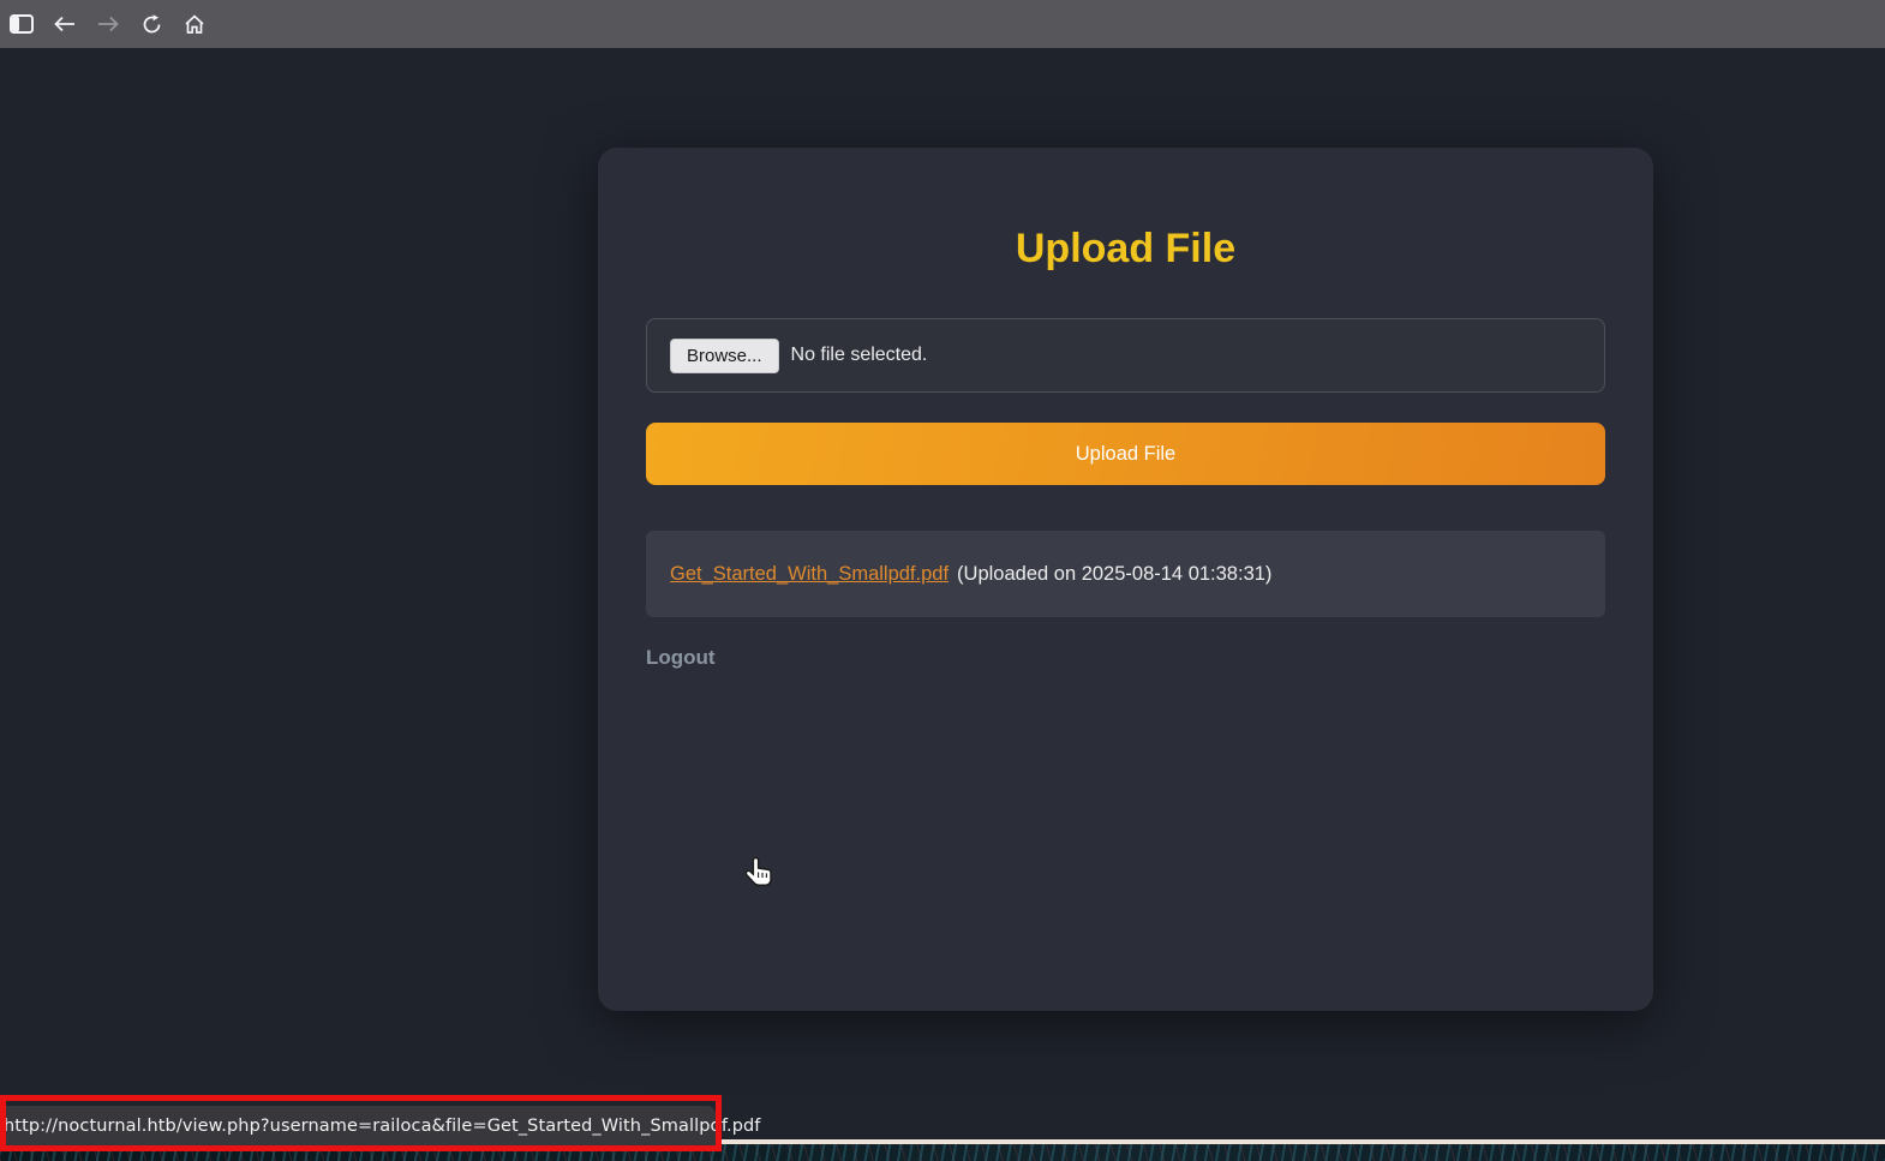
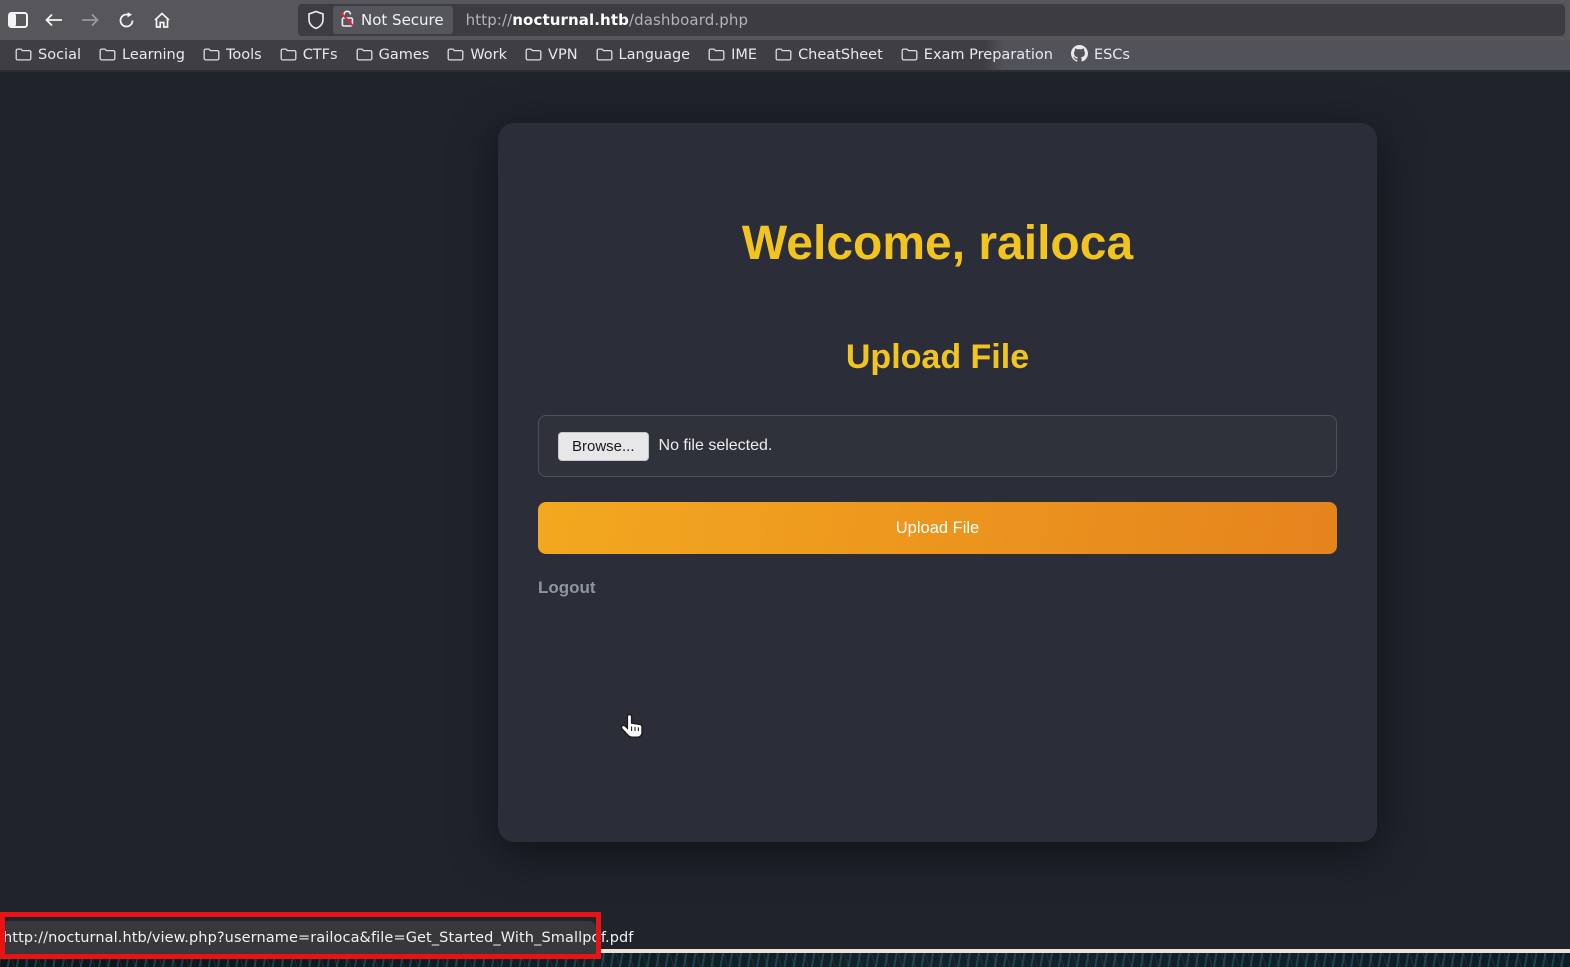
+ Not Secure
+ http://nocturnal.htb/dashboard.php
+ Social
+ Learning
+ Tools
+ CTFs
+ Games
+ Work
+ VPN
+ Language
+ IME
+ CheatSheet
+ Exam Preparation
+ ESCs
+ Welcome, railoca
  Upload File
  Browse...
  No file selected.
  Upload File
- Get_Started_With_Smallpdf.pdf
- (Uploaded on 2025-08-14 01:38:31)
  Logout
  http://nocturnal.htb/view.php?username=railoca&file=Get_Started_With_Smallpdf.pdf
